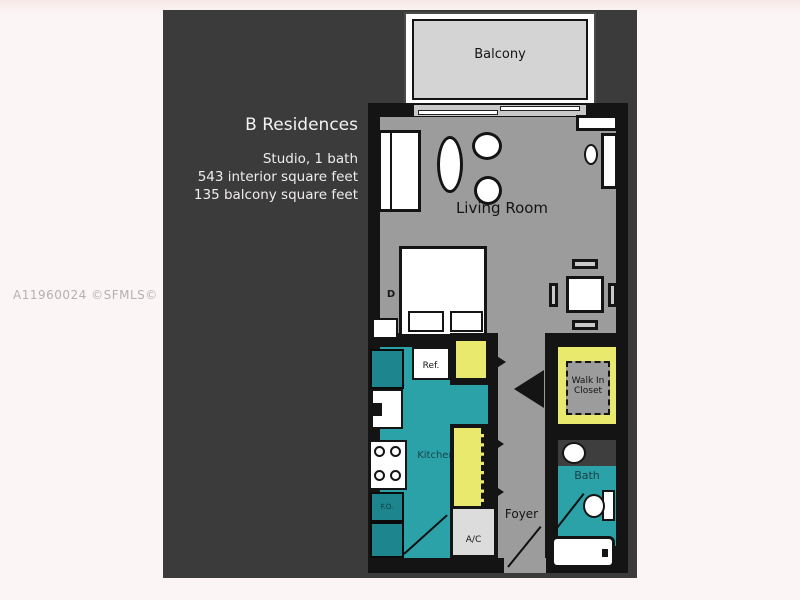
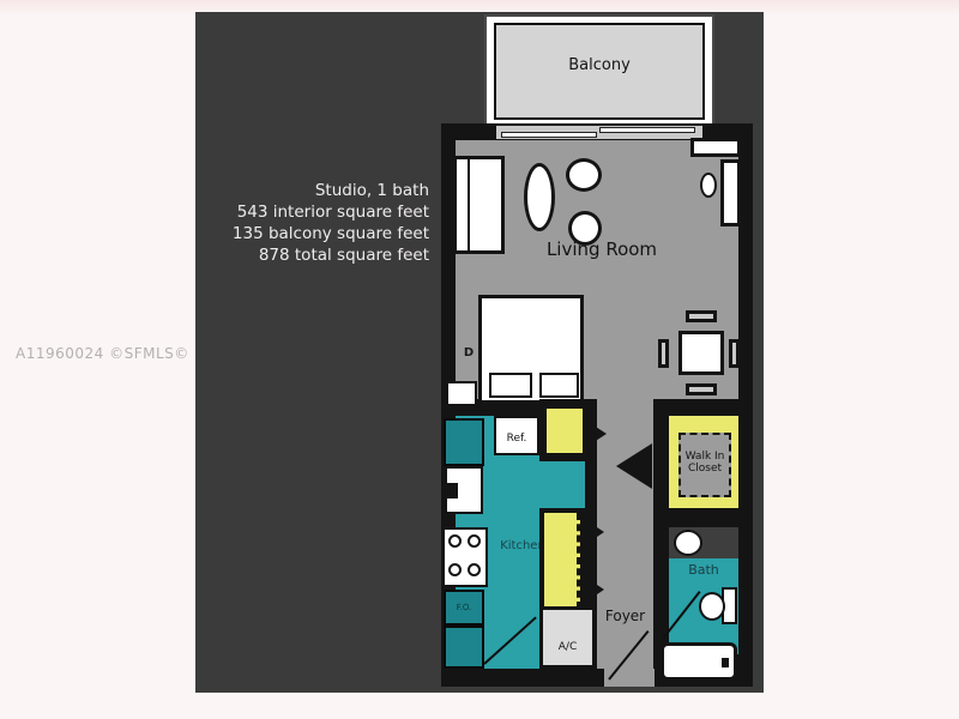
- B Residences
  Studio, 1 bath
  543 interior square feet
  135 balcony square feet
+ 878 total square feet
  Balcony
  Living Room
  D
  Ref.
  F.O.
  Kitche
  A/C
  Foyer
  Walk In
  Closet
  Bath
